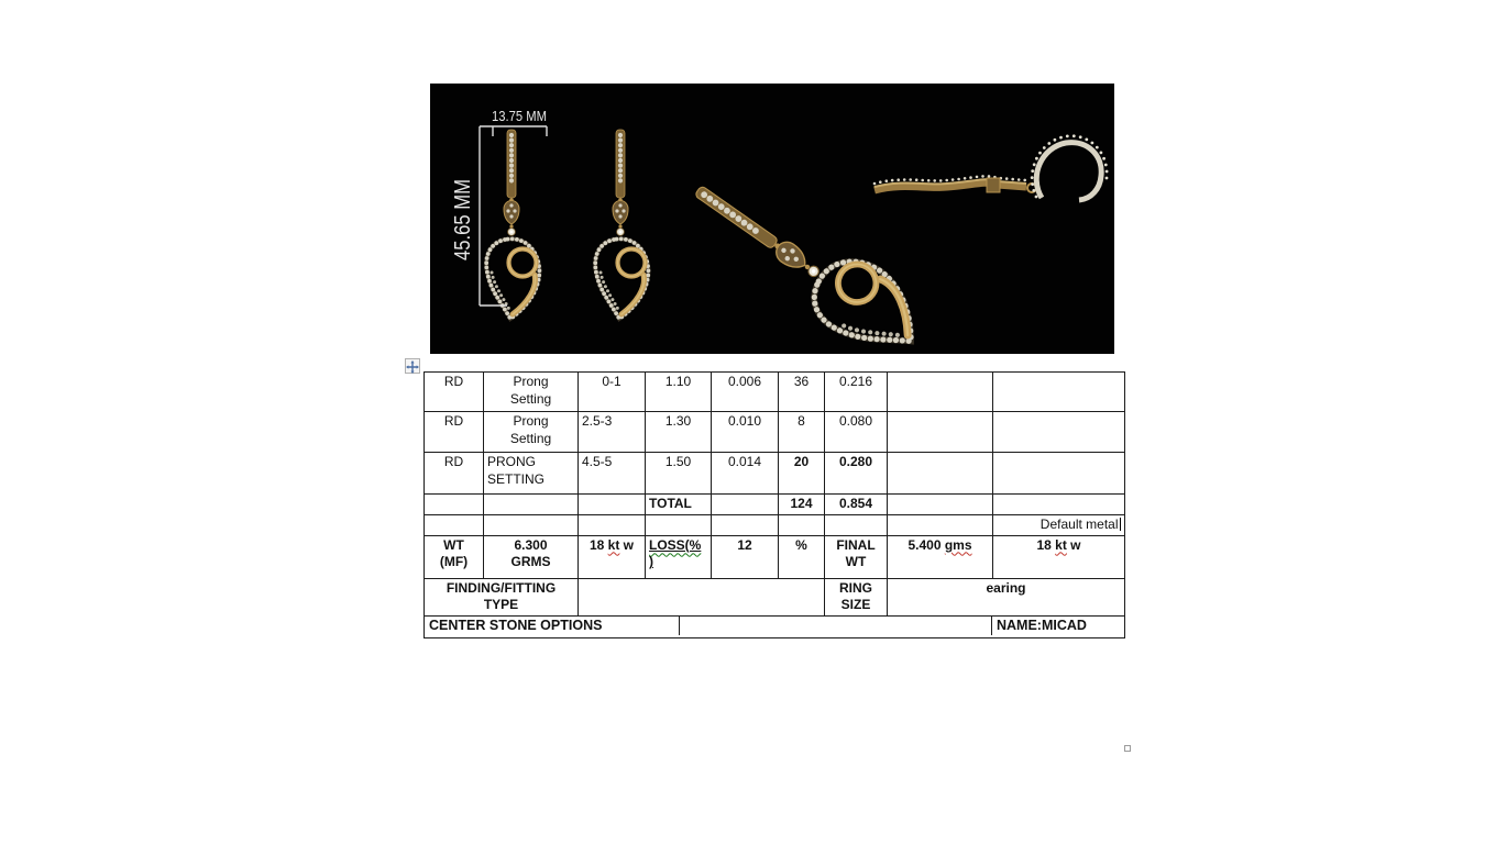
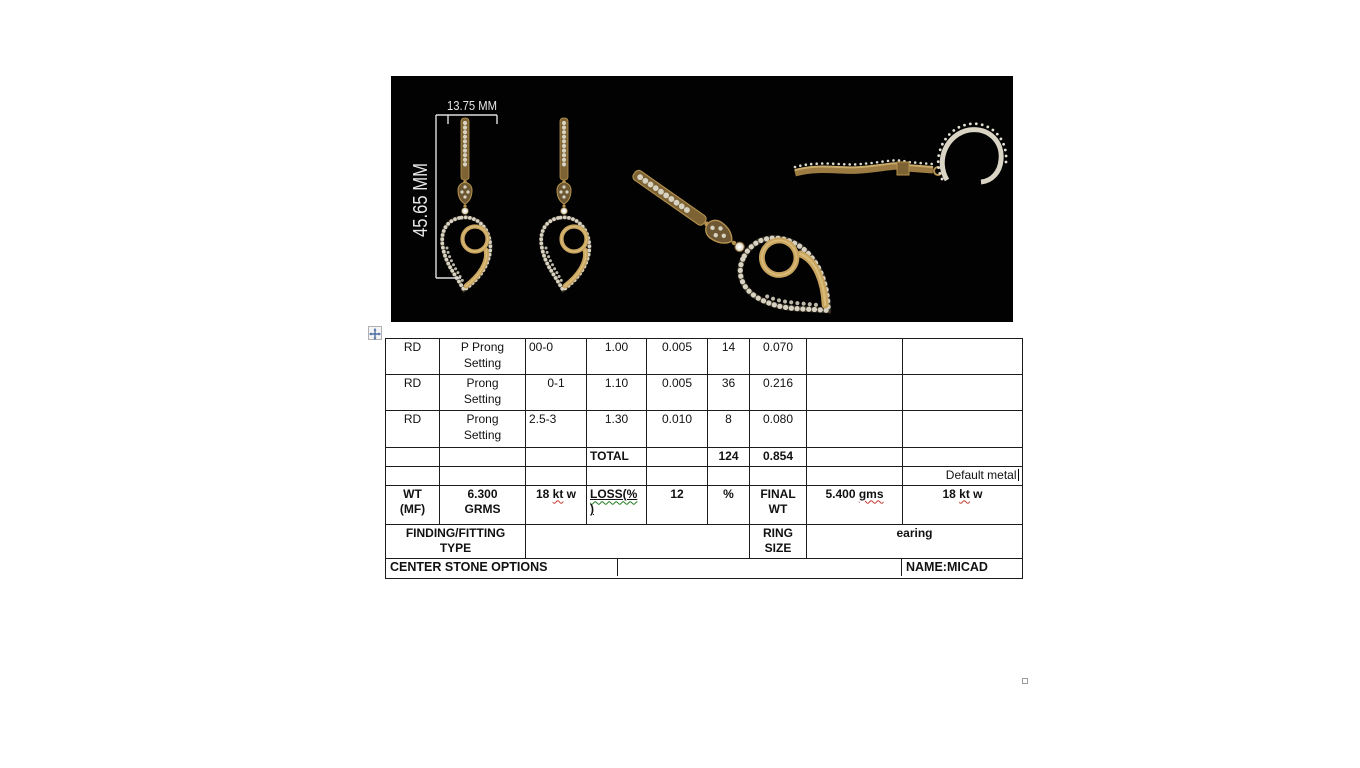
  13.75 MM
+ RD	P Prong Setting	00-0	1.00	0.005	14	0.070
- RD	Prong Setting	0-1	1.10	0.006	36	0.216
+ RD	Prong Setting	0-1	1.10	0.005	36	0.216
  RD	Prong Setting	2.5-3	1.30	0.010	8	0.080
- RD	PRONG SETTING	4.5-5	1.50	0.014	20	0.280
  			TOTAL		124	0.854
  								Default metal
  WT (MF)	6.300 GRMS	18 kt w	LOSS(%)	12	%	FINAL WT	5.400 gms	18 kt w
  FINDING/FITTING TYPE		RING SIZE	earing
  CENTER STONE OPTIONS NAME:MICAD
